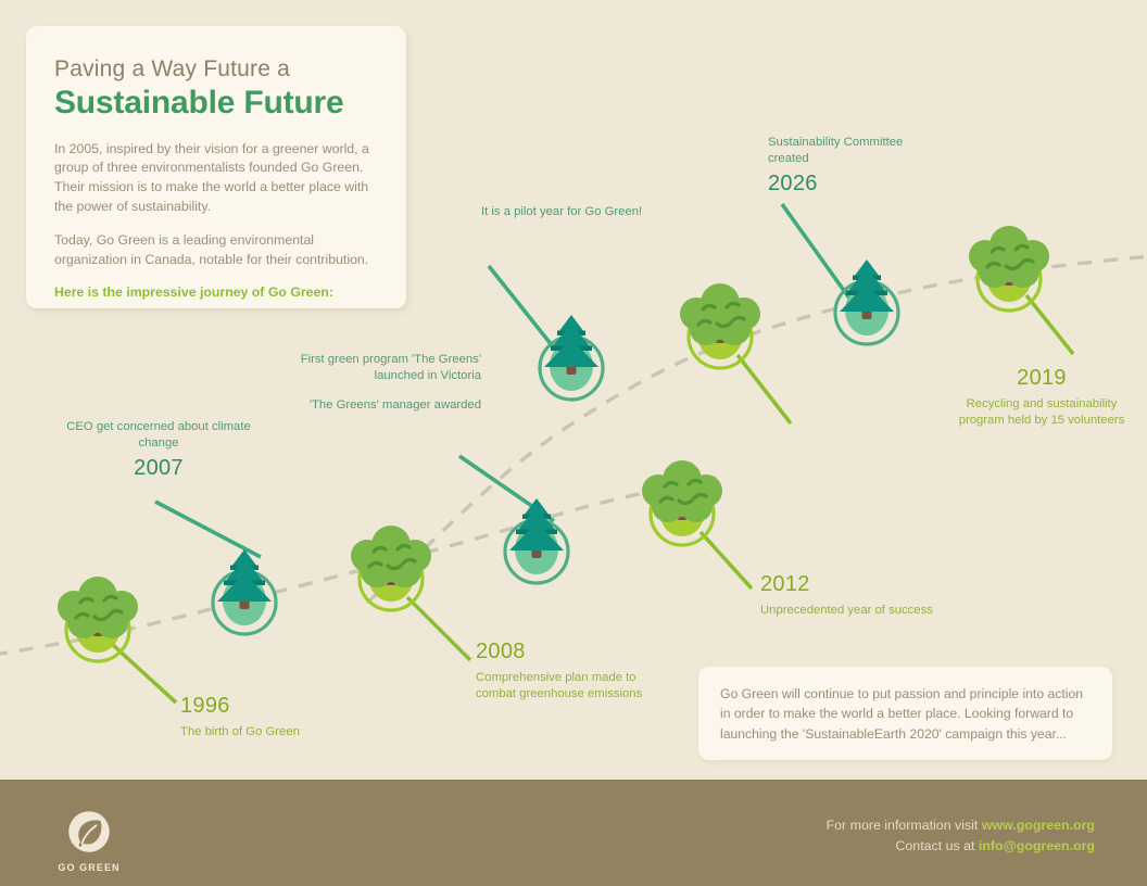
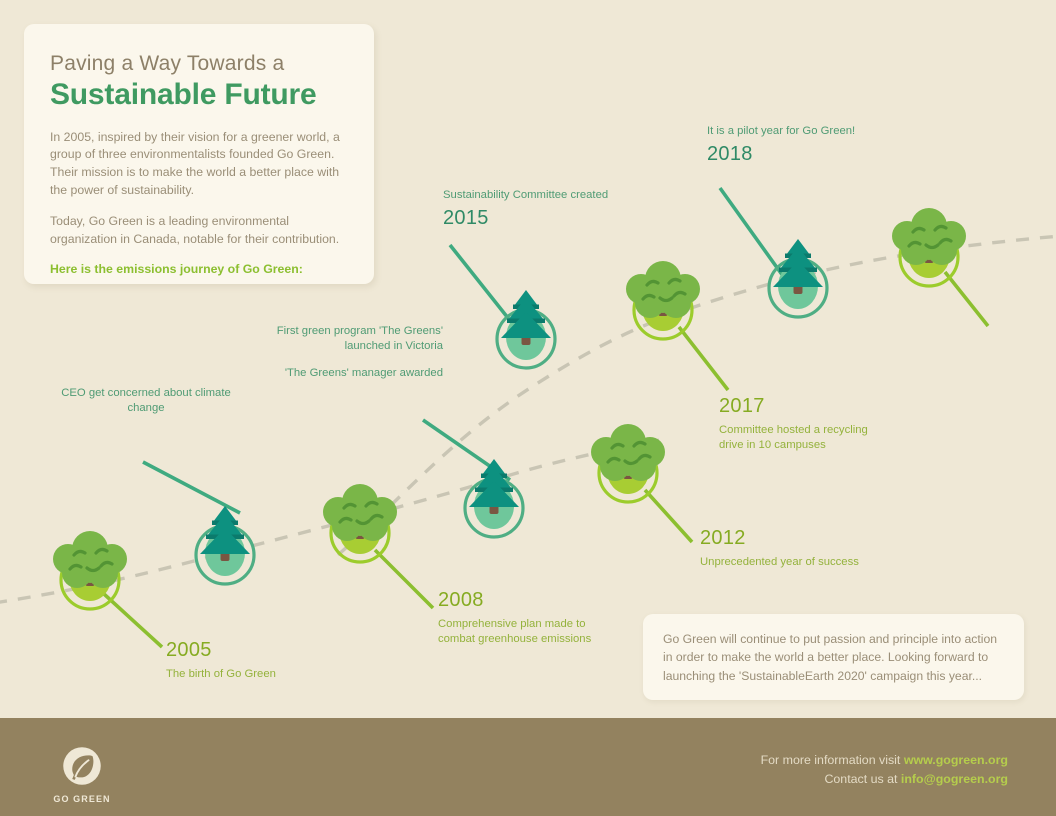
- Paving a Way Future a
+ Paving a Way Towards a
  Sustainable Future
  In 2005, inspired by their vision for a greener world, a group of three environmentalists founded Go Green. Their mission is to make the world a better place with the power of sustainability.
  Today, Go Green is a leading environmental organization in Canada, notable for their contribution.
- Here is the impressive journey of Go Green:
+ Here is the emissions journey of Go Green:
- 1996
+ 2005
  The birth of Go Green
  CEO get concerned about climate change
- 2007
  2008
  Comprehensive plan made to combat greenhouse emissions
  First green program 'The Greens' launched in Victoria
  'The Greens' manager awarded
  2012
  Unprecedented year of success
- It is a pilot year for Go Green!
+ Sustainability Committee created
+ 2015
+ 2017
+ Committee hosted a recycling drive in 10 campuses
- Sustainability Committee created
+ It is a pilot year for Go Green!
- 2026
+ 2018
- 2019
- Recycling and sustainability program held by 15 volunteers
  Go Green will continue to put passion and principle into action in order to make the world a better place. Looking forward to launching the 'SustainableEarth 2020' campaign this year...
  GO GREEN
  For more information visit www.gogreen.org
  Contact us at info@gogreen.org
